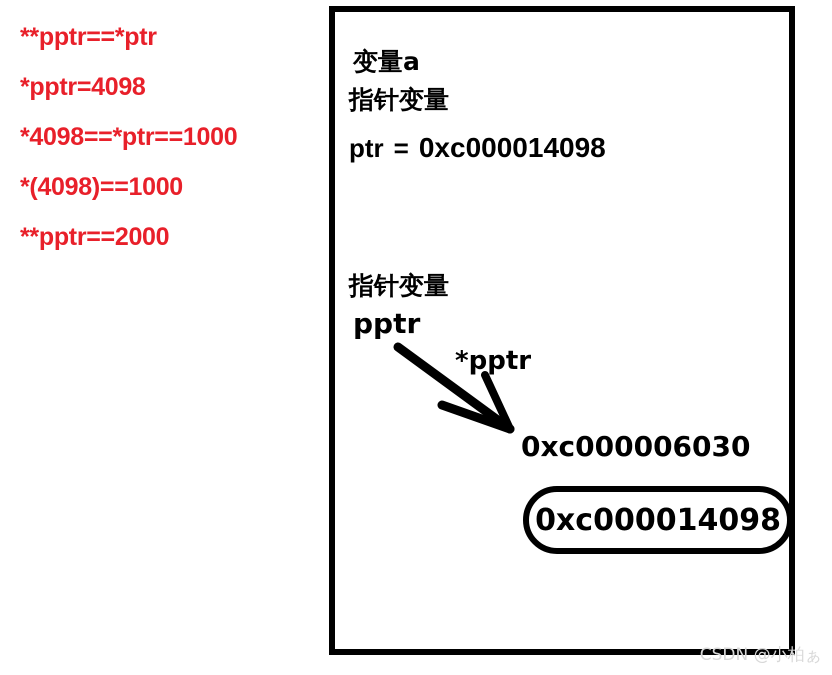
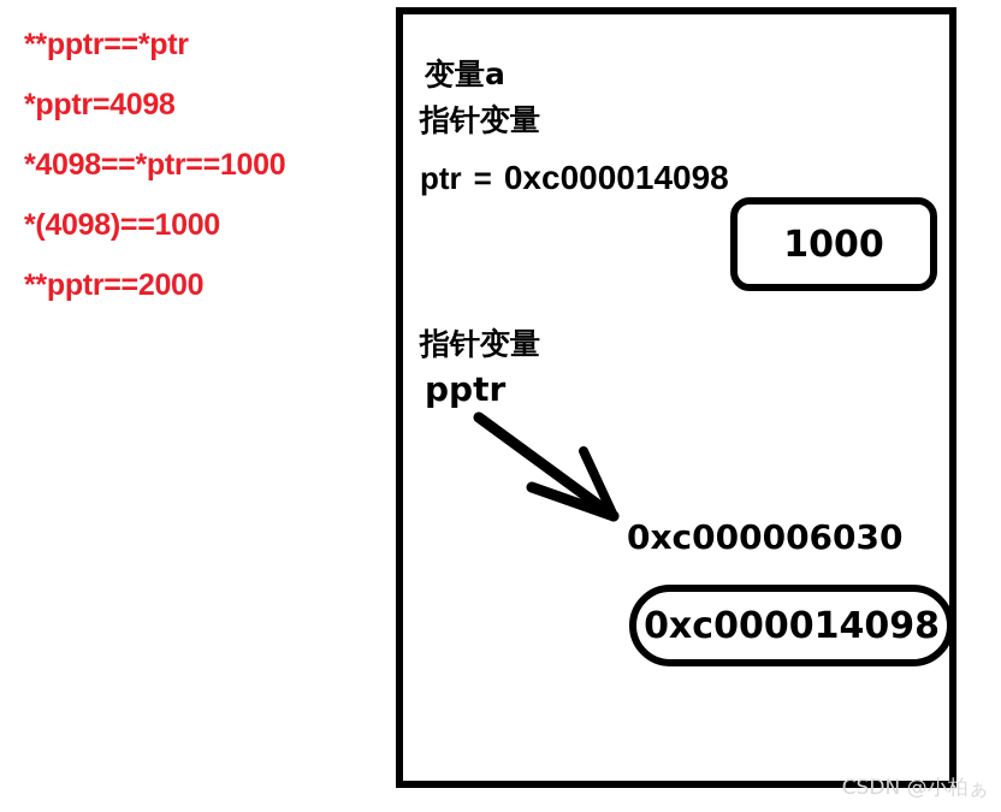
  **pptr==*ptr
  *pptr=4098
  *4098==*ptr==1000
  *(4098)==1000
  **pptr==2000
  变量a
  指针变量
  ptr
  =
  0xc000014098
+ 1000
  指针变量
  pptr
- *pptr
  0xc000006030
  0xc000014098
  CSDN @小柏ぁ
